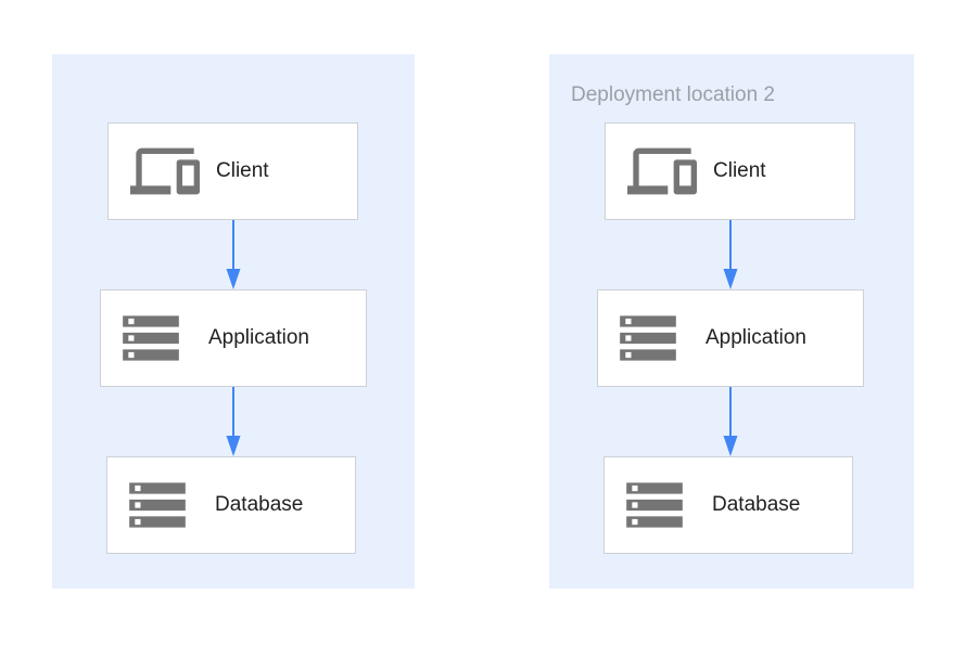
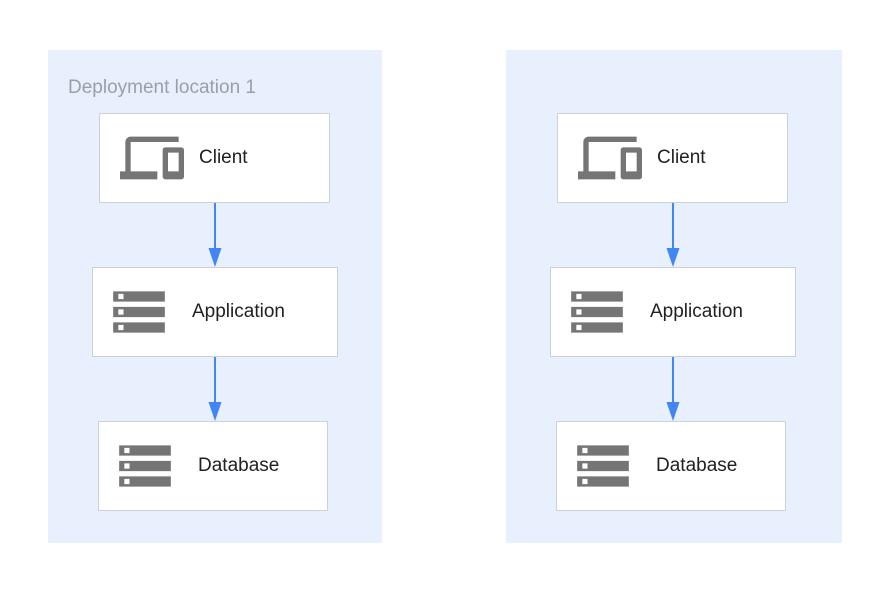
+ Deployment location 1
  Client
  Application
  Database
- Deployment location 2
  Client
  Application
  Database
